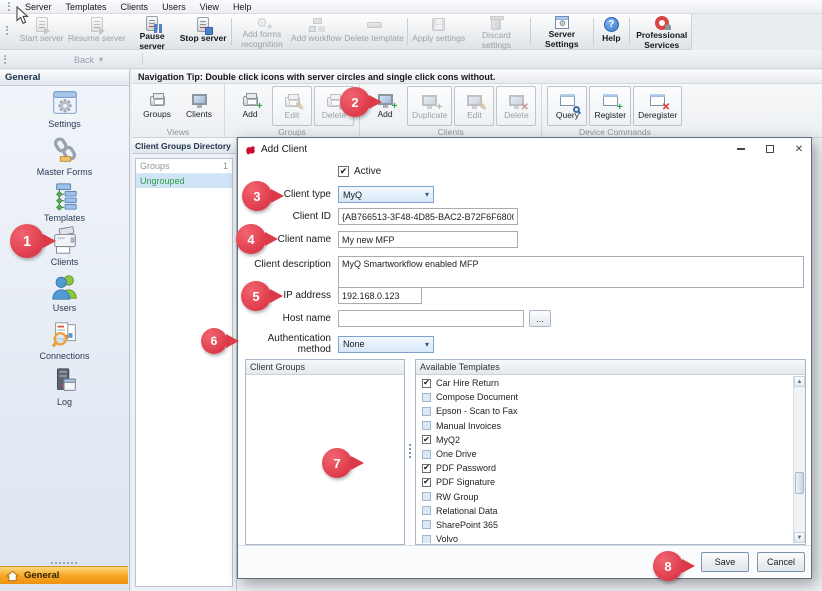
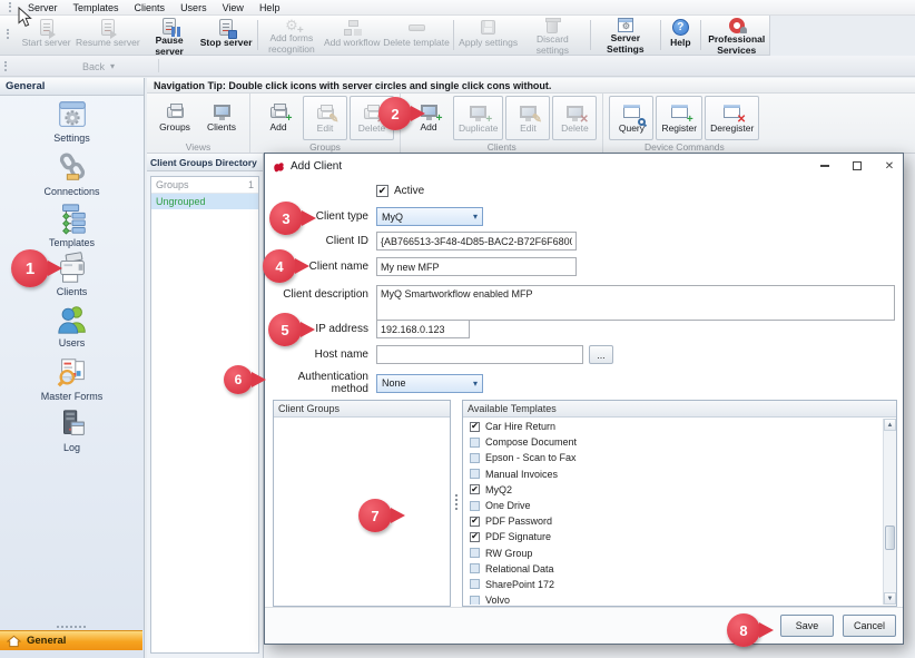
  Server
  Templates
  Clients
  Users
  View
  Help
  Start server
  Resume server
  Pause server
  Stop server
  ⚙
  +
  Add forms recognition
  Add workflow
  Delete template
  Apply settings
  Discard settings
  ⚙
  Server Settings
  ?
  Help
  Professional Services
  Back
  ▾
  General
  Settings
- Master Forms
+ Connections
  Templates
  Clients
  Users
- Connections
+ Master Forms
  Log
  General
  Navigation Tip: Double click icons with server circles and single click cons without.
  Groups
  Clients
  Views
  +
  Add
  ✎
  Edit
  Delete
  Groups
  +
  Add
  +
  Duplicate
  ✎
  Edit
  ✕
  Delete
  Clients
  Query
  +
  Register
  ✕
  Deregister
  Device Commands
  Client Groups Directory
  Groups
  1
  Ungrouped
  Add Client
  ✕
  ✔
  Active
  Client type
  MyQ
  ▾
  Client ID
  {AB766513-3F48-4D85-BAC2-B72F6F680
  Client name
  My new MFP
  Client description
  MyQ Smartworkflow enabled MFP
  IP address
  192.168.0.123
  Host name
  ...
  Authentication method
  None
  ▾
  Client Groups
  Available Templates
  ✔
  Car Hire Return
  Compose Document
  Epson - Scan to Fax
  Manual Invoices
  ✔
  MyQ2
  One Drive
  ✔
  PDF Password
  ✔
  PDF Signature
  RW Group
  Relational Data
- SharePoint 365
+ SharePoint 172
  Volvo
  Save
  Cancel
  1
  2
  3
  4
  5
  6
  7
  8
